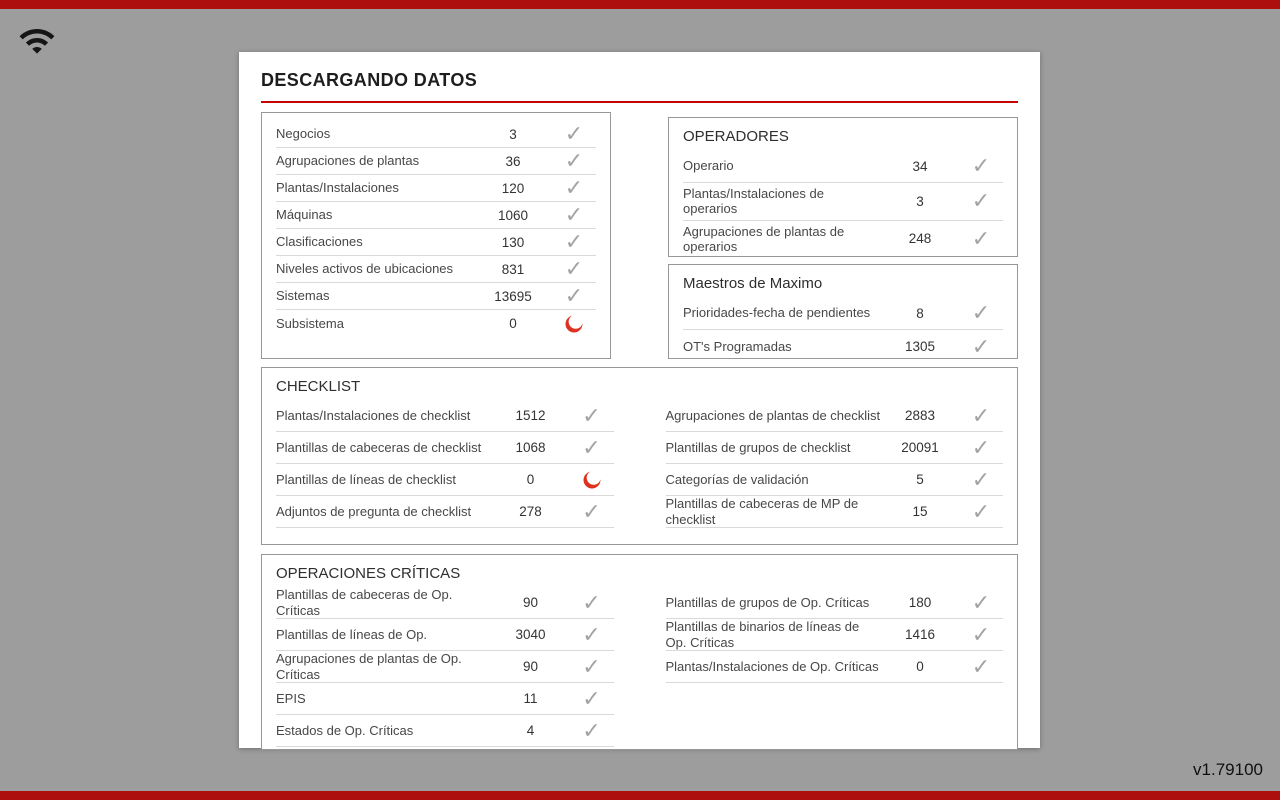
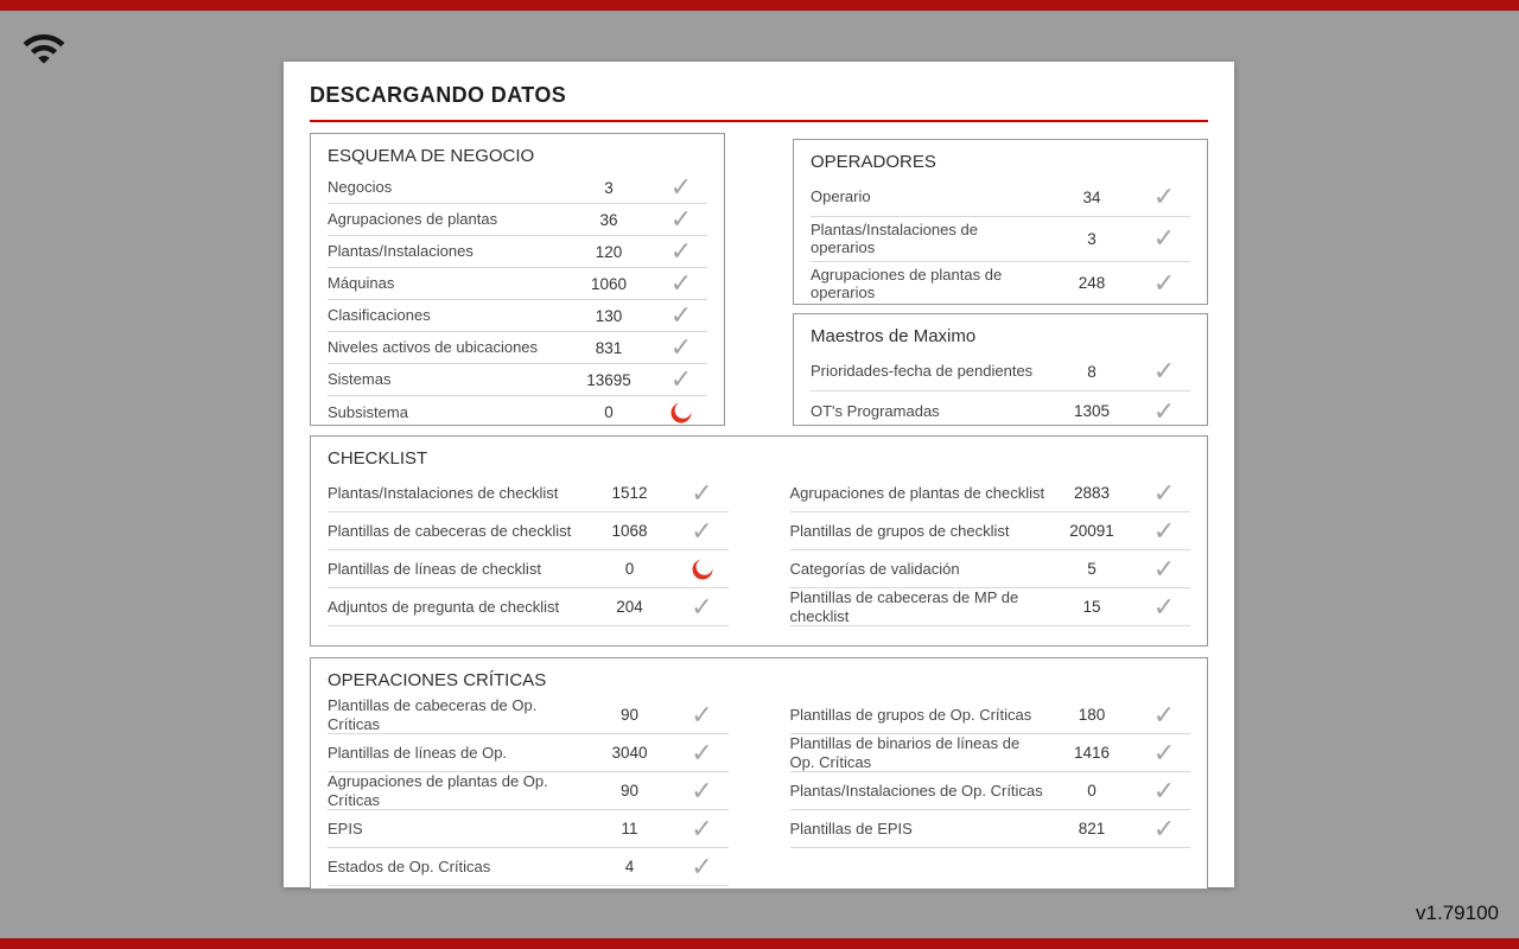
  DESCARGANDO DATOS
+ ESQUEMA DE NEGOCIO
  Negocios
  3
  Agrupaciones de plantas
  36
  Plantas/Instalaciones
  120
  Máquinas
  1060
  Clasificaciones
  130
  Niveles activos de ubicaciones
  831
  Sistemas
  13695
  Subsistema
  0
  OPERADORES
  Operario
  34
  Plantas/Instalaciones de operarios
  3
  Agrupaciones de plantas de operarios
  248
  Maestros de Maximo
  Prioridades-fecha de pendientes
  8
  OT's Programadas
  1305
  CHECKLIST
  Plantas/Instalaciones de checklist
  1512
  Plantillas de cabeceras de checklist
  1068
  Plantillas de líneas de checklist
  0
  Adjuntos de pregunta de checklist
- 278
+ 204
  Agrupaciones de plantas de checklist
  2883
  Plantillas de grupos de checklist
  20091
  Categorías de validación
  5
  Plantillas de cabeceras de MP de checklist
  15
  OPERACIONES CRÍTICAS
  Plantillas de cabeceras de Op. Críticas
  90
  Plantillas de líneas de Op.
  3040
  Agrupaciones de plantas de Op. Críticas
  90
  EPIS
  11
  Estados de Op. Críticas
  4
  Plantillas de grupos de Op. Críticas
  180
  Plantillas de binarios de líneas de Op. Críticas
  1416
  Plantas/Instalaciones de Op. Críticas
  0
+ Plantillas de EPIS
+ 821
  v1.79100
